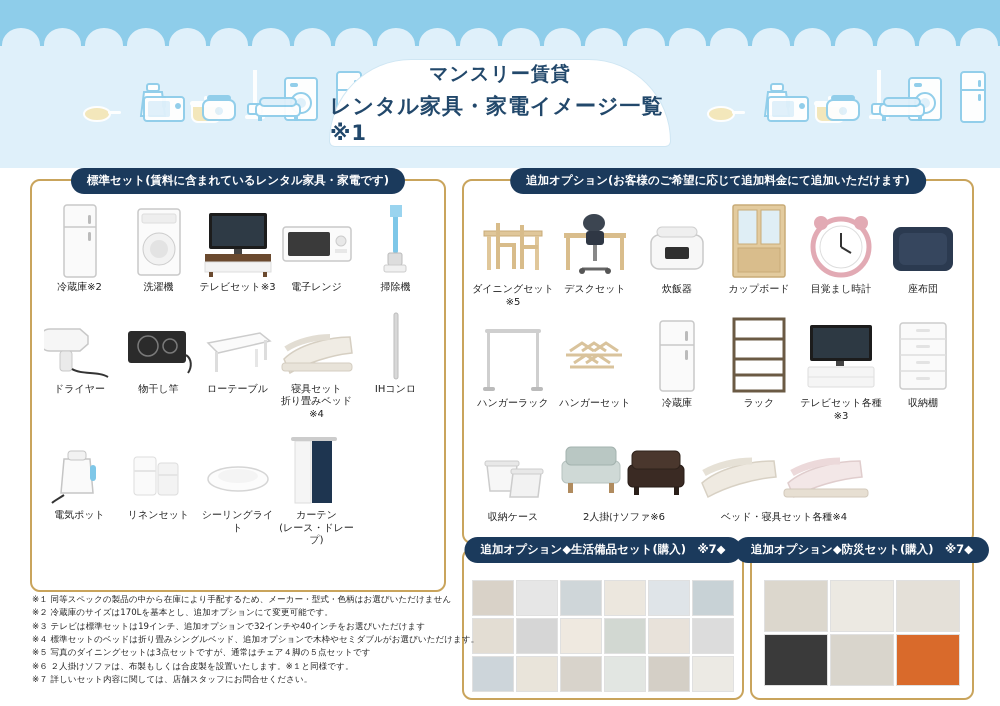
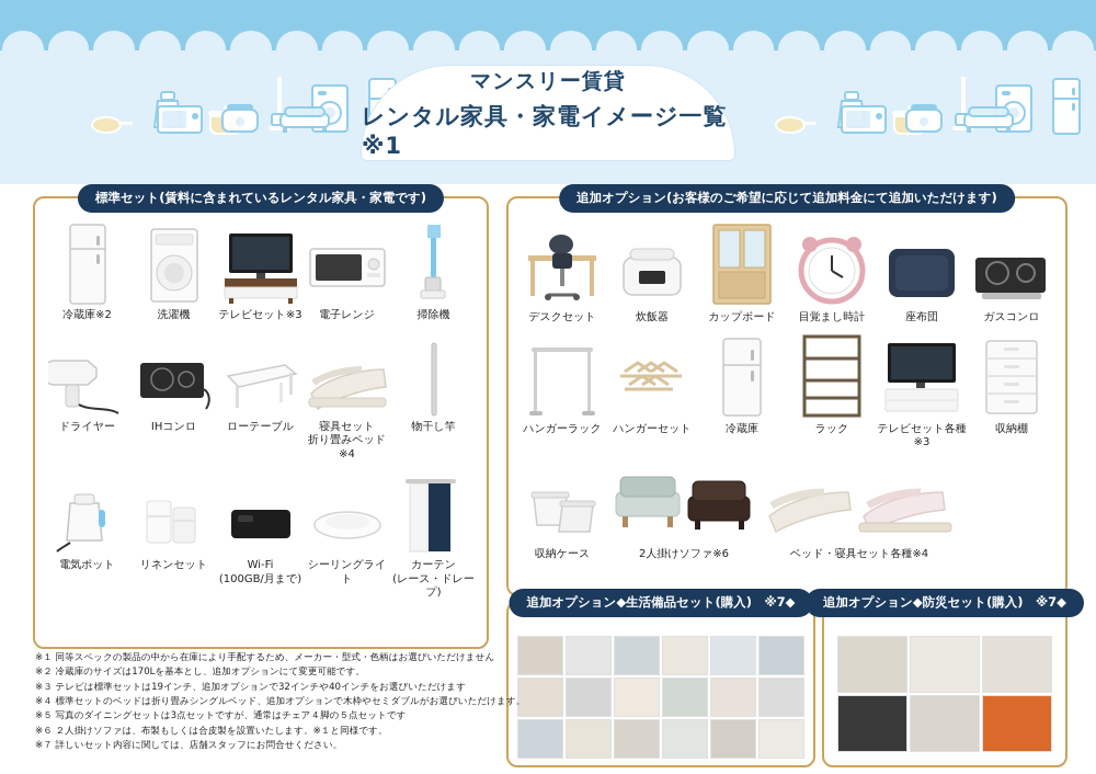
  マンスリー賃貸
  レンタル家具・家電イメージ一覧※1
  標準セット(賃料に含まれているレンタル家具・家電です)
  冷蔵庫※2
  洗濯機
  テレビセット※3
  電子レンジ
  掃除機
  ドライヤー
- 物干し竿
+ IHコンロ
  ローテーブル
  寝具セット
  折り畳みベッド※4
- IHコンロ
+ 物干し竿
  電気ポット
  リネンセット
+ Wi-Fi
+ (100GB/月まで)
  シーリングライト
  カーテン
  (レース・ドレープ)
  追加オプション(お客様のご希望に応じて追加料金にて追加いただけます)
- ダイニングセット※5
  デスクセット
  炊飯器
  カップボード
  目覚まし時計
  座布団
+ ガスコンロ
  ハンガーラック
  ハンガーセット
  冷蔵庫
  ラック
  テレビセット各種※3
  収納棚
  収納ケース
  2人掛けソファ※6
  ベッド・寝具セット各種※4
  追加オプション◆生活備品セット(購入) ※7◆
  追加オプション◆防災セット(購入) ※7◆
  ※１ 同等スペックの製品の中から在庫により手配するため、メーカー・型式・色柄はお選びいただけません
  ※２ 冷蔵庫のサイズは170Lを基本とし、追加オプションにて変更可能です。
  ※３ テレビは標準セットは19インチ、追加オプションで32インチや40インチをお選びいただけます
  ※４ 標準セットのベッドは折り畳みシングルベッド、追加オプションで木枠やセミダブルがお選びいただけます。
  ※５ 写真のダイニングセットは3点セットですが、通常はチェア４脚の５点セットです
  ※６ ２人掛けソファは、布製もしくは合皮製を設置いたします。※１と同様です。
  ※７ 詳しいセット内容に関しては、店舗スタッフにお問合せください。
